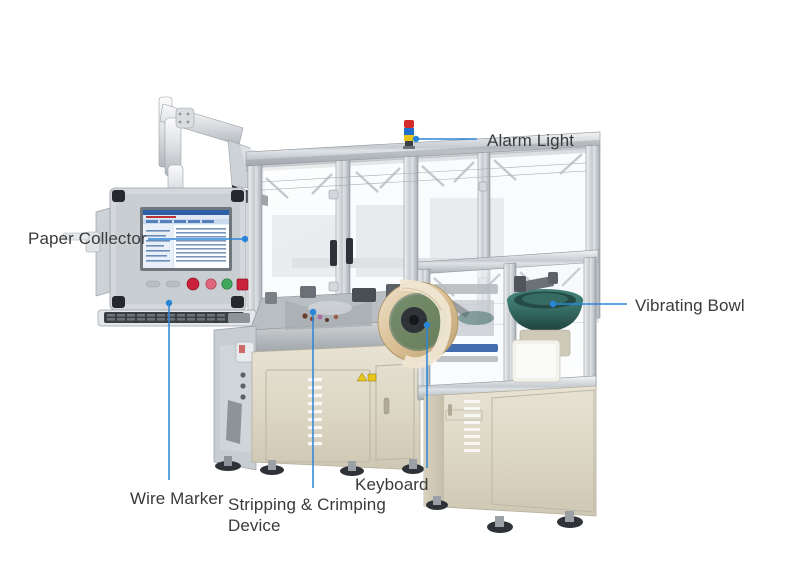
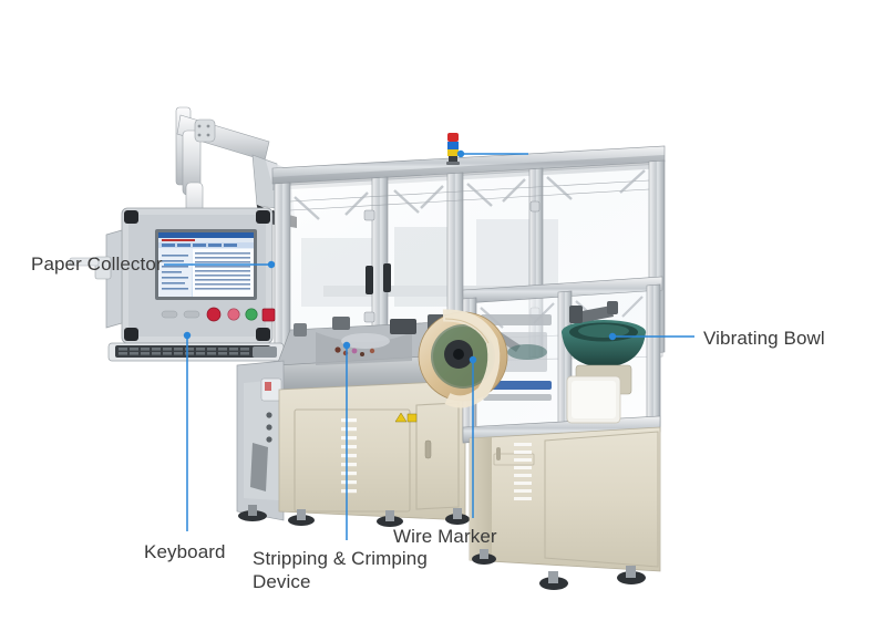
- Alarm Light
  Paper Collector
  Vibrating Bowl
- Wire Marker
+ Keyboard
  Stripping & Crimping Device
- Keyboard
+ Wire Marker
